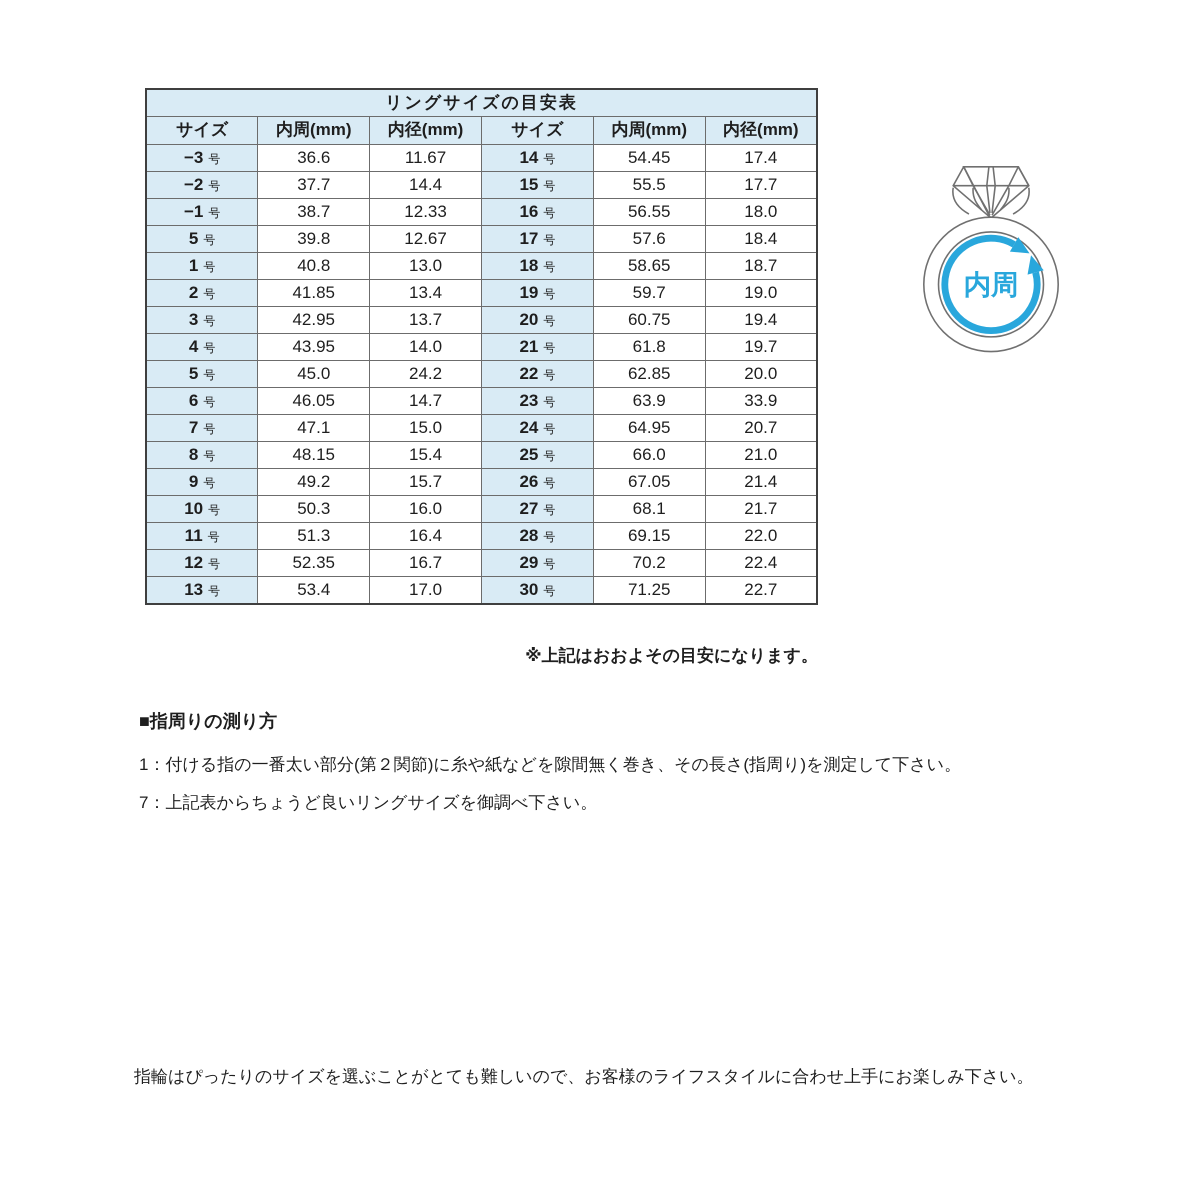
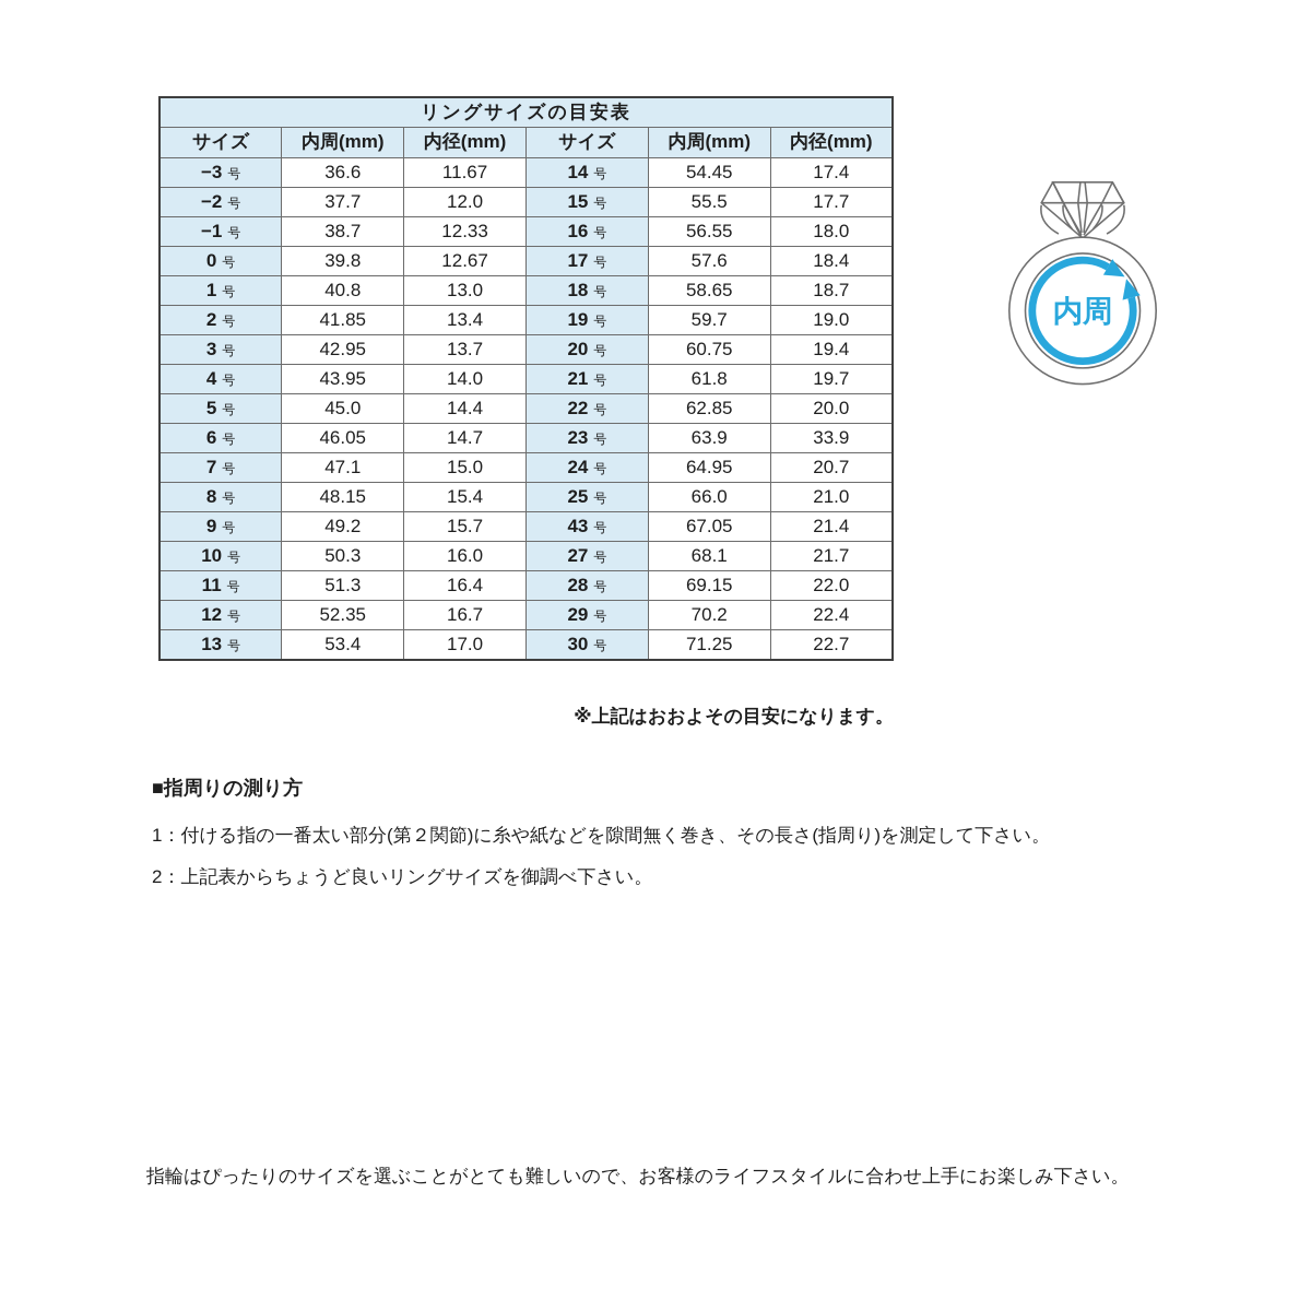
  リングサイズの目安表
  サイズ	内周(mm)	内径(mm)	サイズ	内周(mm)	内径(mm)
  −3 号	36.6	11.67	14 号	54.45	17.4
- −2 号	37.7	14.4	15 号	55.5	17.7
+ −2 号	37.7	12.0	15 号	55.5	17.7
  −1 号	38.7	12.33	16 号	56.55	18.0
- 5 号	39.8	12.67	17 号	57.6	18.4
+ 0 号	39.8	12.67	17 号	57.6	18.4
  1 号	40.8	13.0	18 号	58.65	18.7
  2 号	41.85	13.4	19 号	59.7	19.0
  3 号	42.95	13.7	20 号	60.75	19.4
  4 号	43.95	14.0	21 号	61.8	19.7
- 5 号	45.0	24.2	22 号	62.85	20.0
+ 5 号	45.0	14.4	22 号	62.85	20.0
  6 号	46.05	14.7	23 号	63.9	33.9
  7 号	47.1	15.0	24 号	64.95	20.7
  8 号	48.15	15.4	25 号	66.0	21.0
- 9 号	49.2	15.7	26 号	67.05	21.4
+ 9 号	49.2	15.7	43 号	67.05	21.4
  10 号	50.3	16.0	27 号	68.1	21.7
  11 号	51.3	16.4	28 号	69.15	22.0
  12 号	52.35	16.7	29 号	70.2	22.4
  13 号	53.4	17.0	30 号	71.25	22.7
  ※上記はおおよその目安になります。
  ■指周りの測り方
  1：付ける指の一番太い部分(第２関節)に糸や紙などを隙間無く巻き、その長さ(指周り)を測定して下さい。
- 7：上記表からちょうど良いリングサイズを御調べ下さい。
+ 2：上記表からちょうど良いリングサイズを御調べ下さい。
  指輪はぴったりのサイズを選ぶことがとても難しいので、お客様のライフスタイルに合わせ上手にお楽しみ下さい。
  内周
